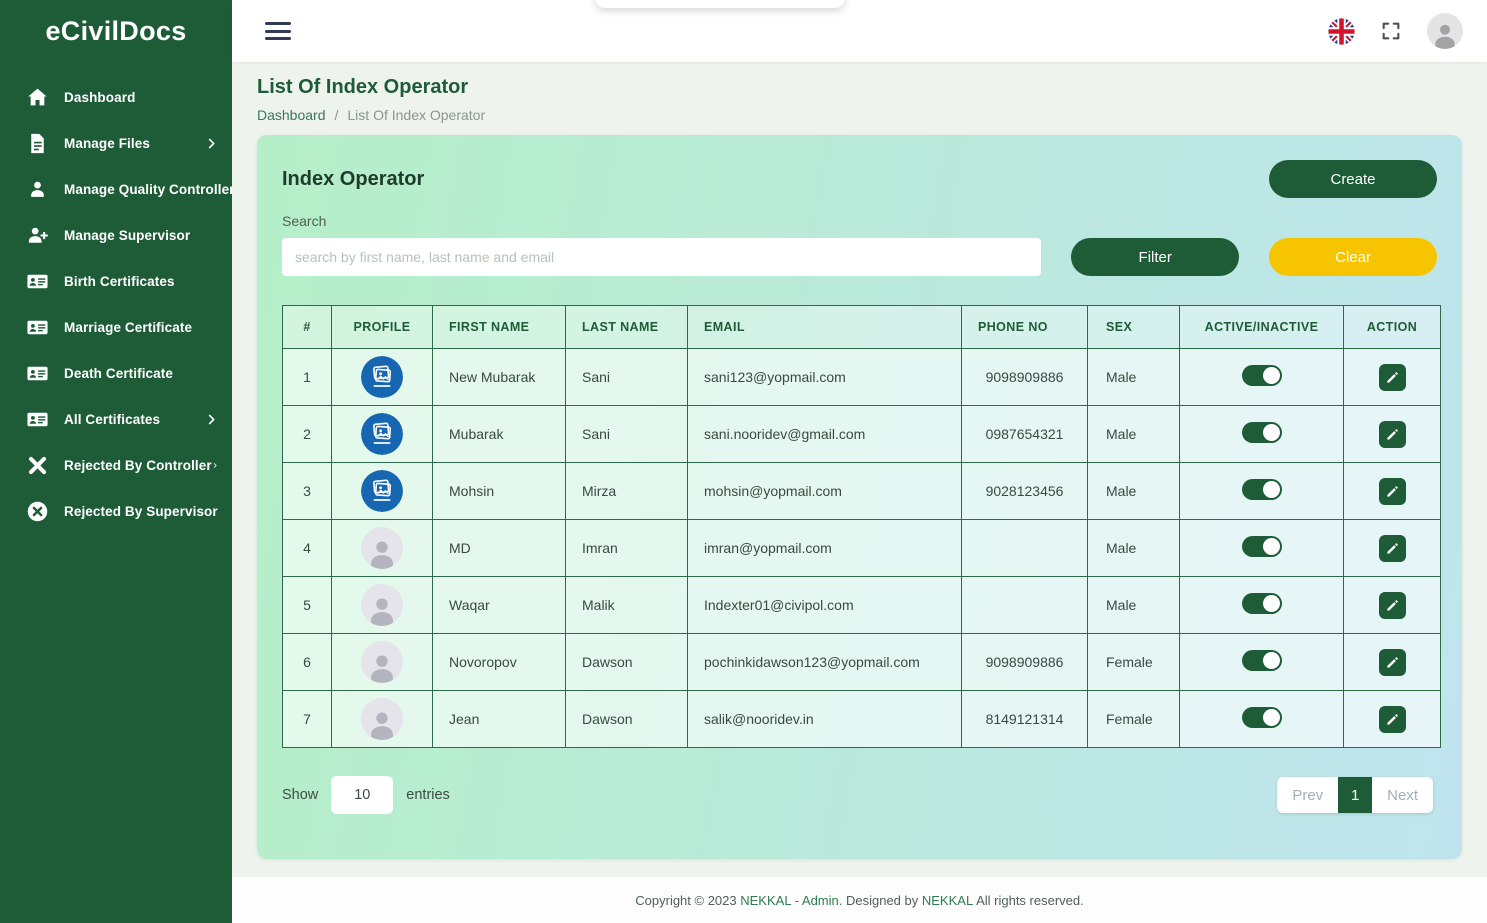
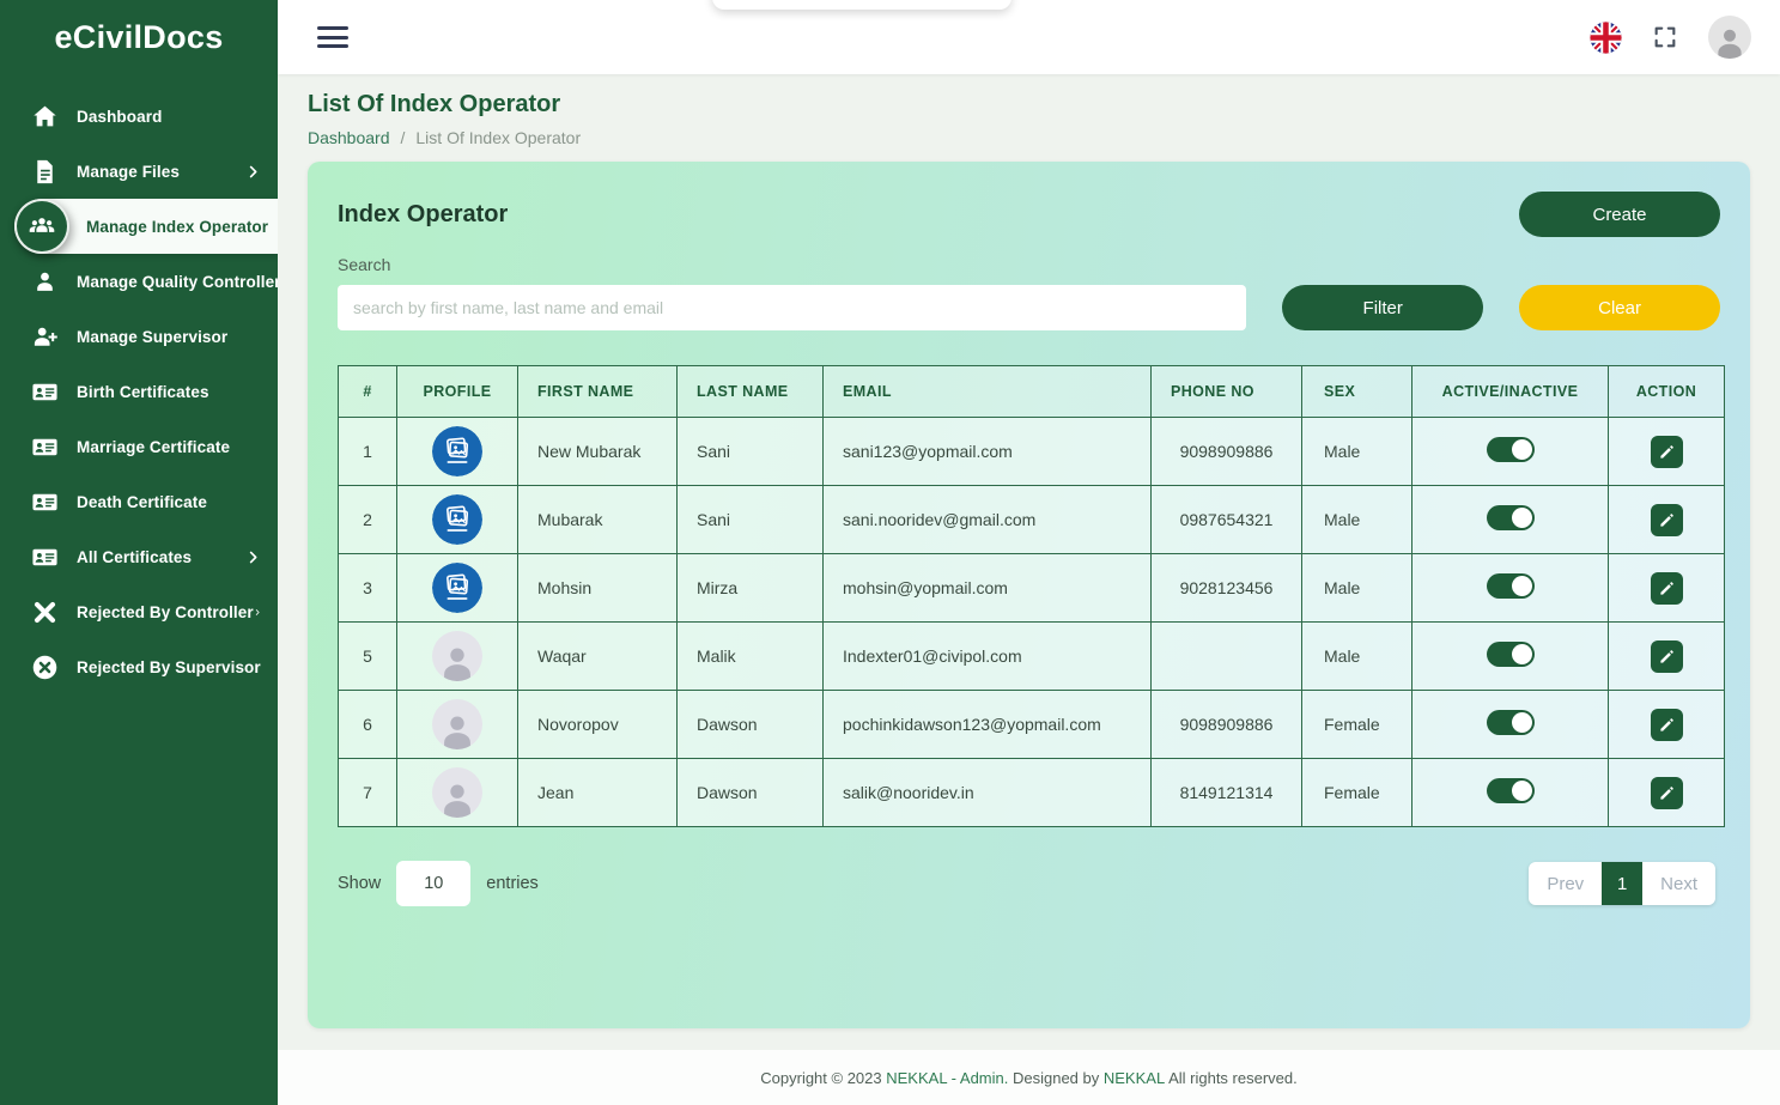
  eCivilDocs
  Dashboard
  Manage Files
+ Manage Index Operator
  Manage Quality Controlle
  Manage Supervisor
  Birth Certificates
  Marriage Certificate
  Death Certificate
  All Certificates
  Rejected By Controller
  Rejected By Supervisor
  List Of Index Operator
  Dashboard
  /
  List Of Index Operator
  Index Operator
  Create
  Search
  search by first name, last name and email
  Filter
  Clear
  #	PROFILE	FIRST NAME	LAST NAME	EMAIL	PHONE NO	SEX	ACTIVE/INACTIVE	ACTION
  1		New Mubarak	Sani	sani123@yopmail.com	9098909886	Male
  2		Mubarak	Sani	sani.nooridev@gmail.com	0987654321	Male
  3		Mohsin	Mirza	mohsin@yopmail.com	9028123456	Male
- 4		MD	Imran	imran@yopmail.com		Male
  5		Waqar	Malik	Indexter01@civipol.com		Male
  6		Novoropov	Dawson	pochinkidawson123@yopmail.com	9098909886	Female
  7		Jean	Dawson	salik@nooridev.in	8149121314	Female
  Show
  10
  entries
  Prev
  1
  Next
  Copyright © 2023
  NEKKAL - Admin.
  Designed by
  NEKKAL
  All rights reserved.
